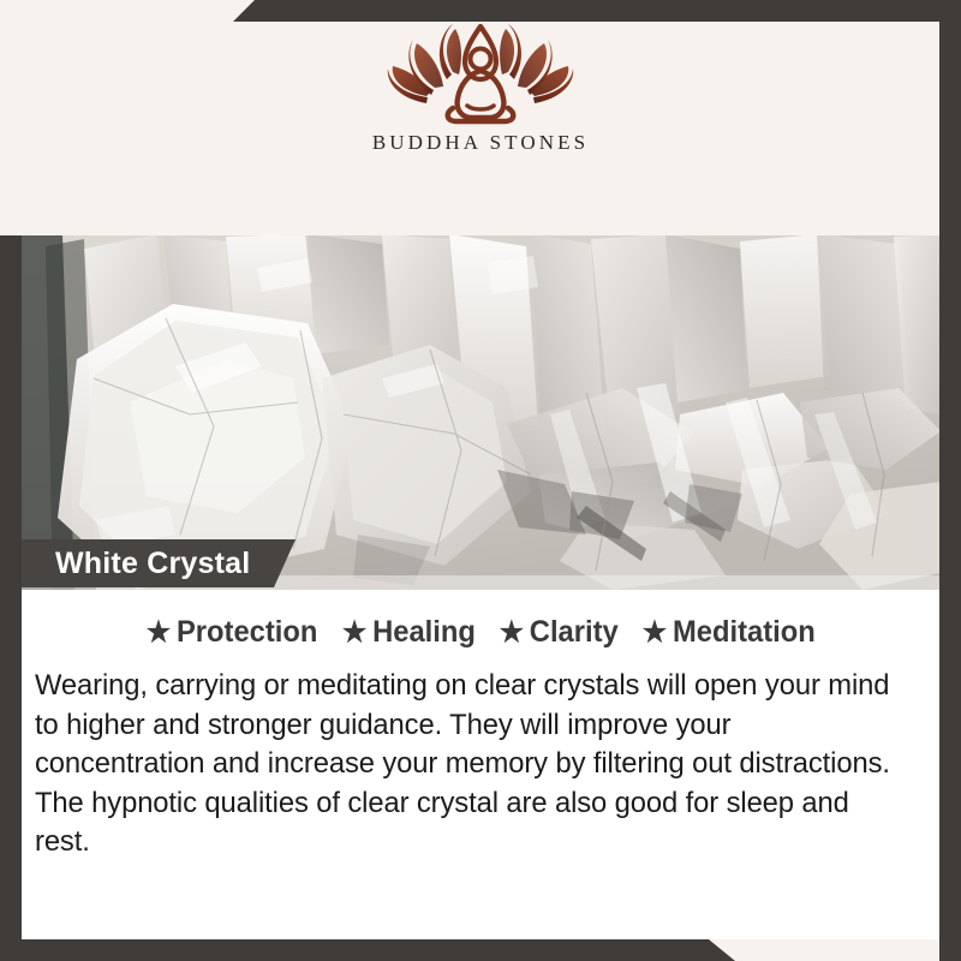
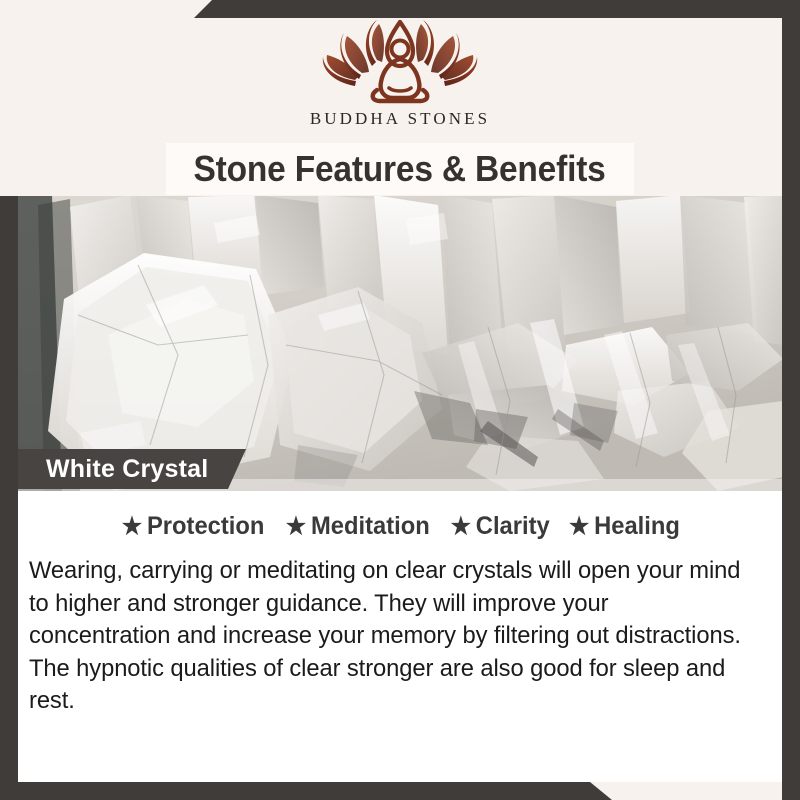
  BUDDHA STONES
+ Stone Features & Benefits
  White Crystal
  ★
  Protection
  ★
- Healing
+ Meditation
  ★
  Clarity
  ★
- Meditation
+ Healing
- Wearing, carrying or meditating on clear crystals will open your mind to higher and stronger guidance. They will improve your concentration and increase your memory by filtering out distractions. The hypnotic qualities of clear crystal are also good for sleep and rest.
+ Wearing, carrying or meditating on clear crystals will open your mind to higher and stronger guidance. They will improve your concentration and increase your memory by filtering out distractions. The hypnotic qualities of clear stronger are also good for sleep and rest.
